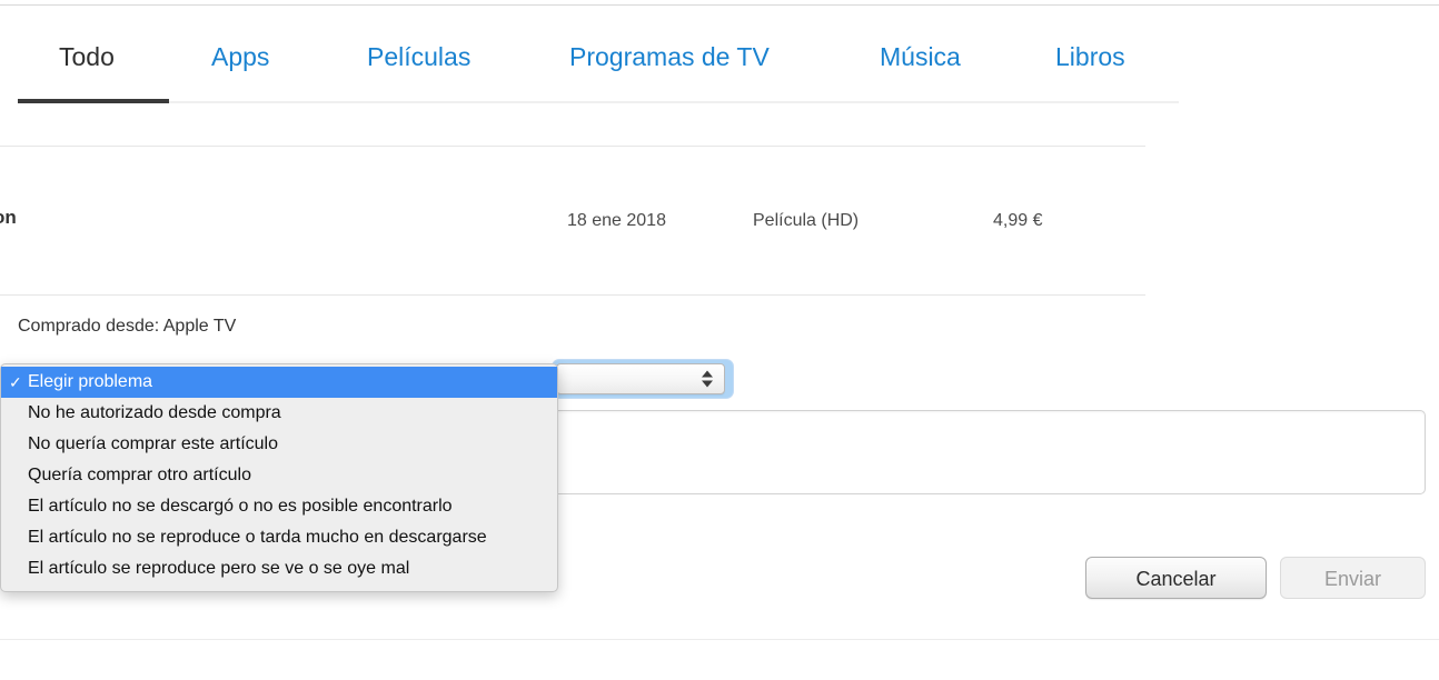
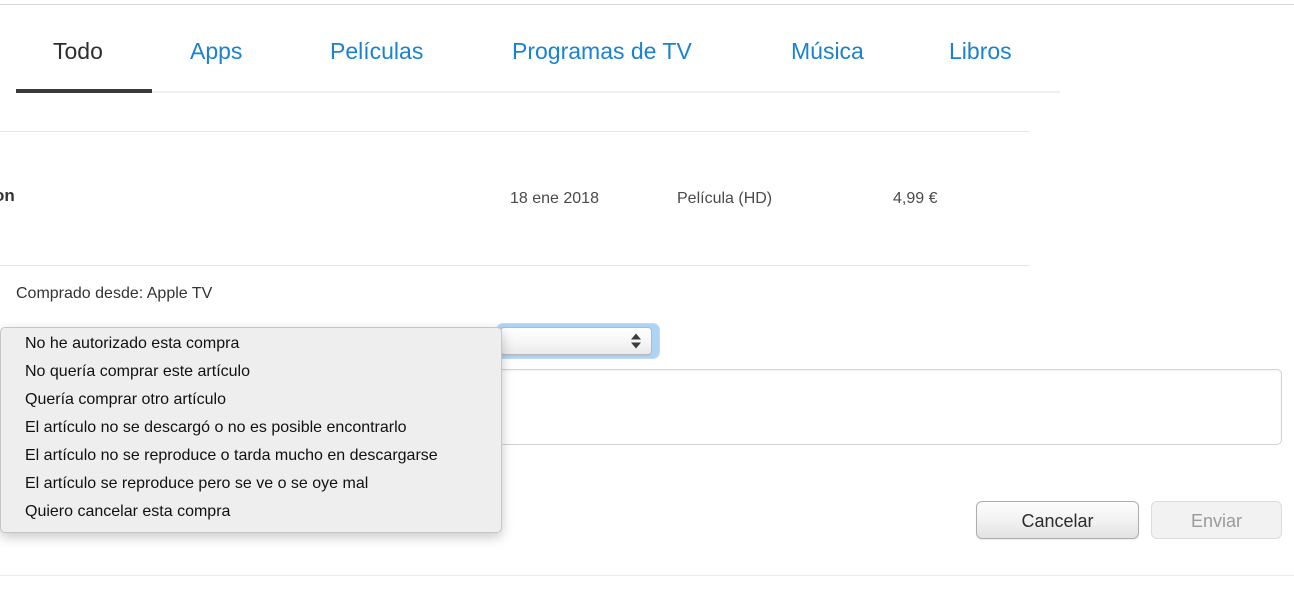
  Todo
  Apps
  Películas
  Programas de TV
  Música
  Libros
  18 ene 2018
  Película (HD)
  4,99 €
  Comprado desde: Apple TV
- ✓
- Elegir problema
- No he autorizado desde compra
+ No he autorizado esta compra
  No quería comprar este artículo
  Quería comprar otro artículo
  El artículo no se descargó o no es posible encontrarlo
  El artículo no se reproduce o tarda mucho en descargarse
  El artículo se reproduce pero se ve o se oye mal
+ Quiero cancelar esta compra
  Cancelar
  Enviar
